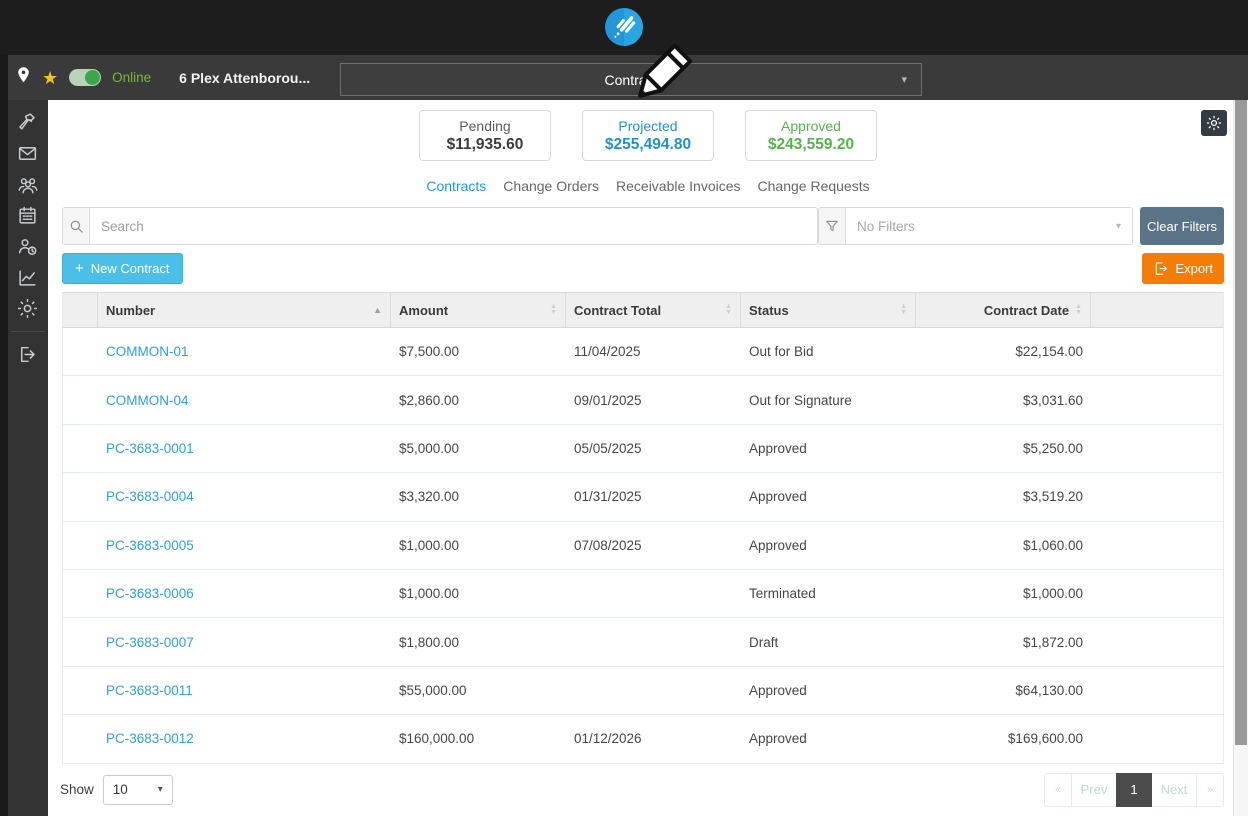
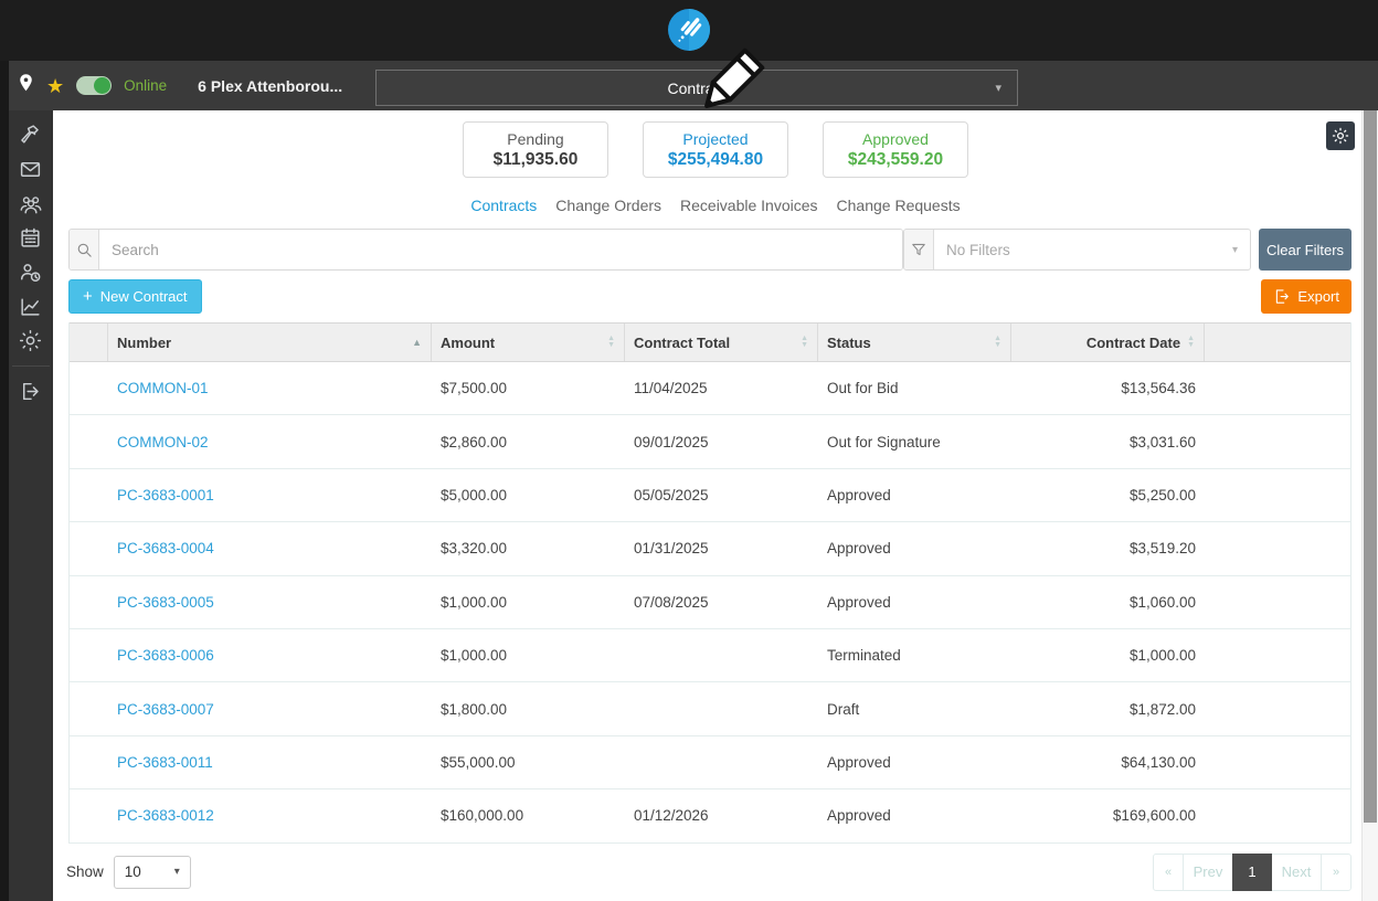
  ★
  Online
  6 Plex Attenborou...
  ▾
  Pending
  $11,935.60
  Projected
  $255,494.80
  Approved
  $243,559.20
  Contracts
  Change Orders
  Receivable Invoices
  Change Requests
  Search
  No Filters
  ▾
  Clear Filters
  +
  New Contract
  Export
  Number
  ▲
  Amount
  Contract Total
  Status
  Contract Date
  COMMON-01
  $7,500.00
  11/04/2025
  Out for Bid
- $22,154.00
+ $13,564.36
- COMMON-04
+ COMMON-02
  $2,860.00
  09/01/2025
  Out for Signature
  $3,031.60
  PC-3683-0001
  $5,000.00
  05/05/2025
  Approved
  $5,250.00
  PC-3683-0004
  $3,320.00
  01/31/2025
  Approved
  $3,519.20
  PC-3683-0005
  $1,000.00
  07/08/2025
  Approved
  $1,060.00
  PC-3683-0006
  $1,000.00
  Terminated
  $1,000.00
  PC-3683-0007
  $1,800.00
  Draft
  $1,872.00
  PC-3683-0011
  $55,000.00
  Approved
  $64,130.00
  PC-3683-0012
  $160,000.00
  01/12/2026
  Approved
  $169,600.00
  Show
  10
  ▾
  «
  Prev
  1
  Next
  »
